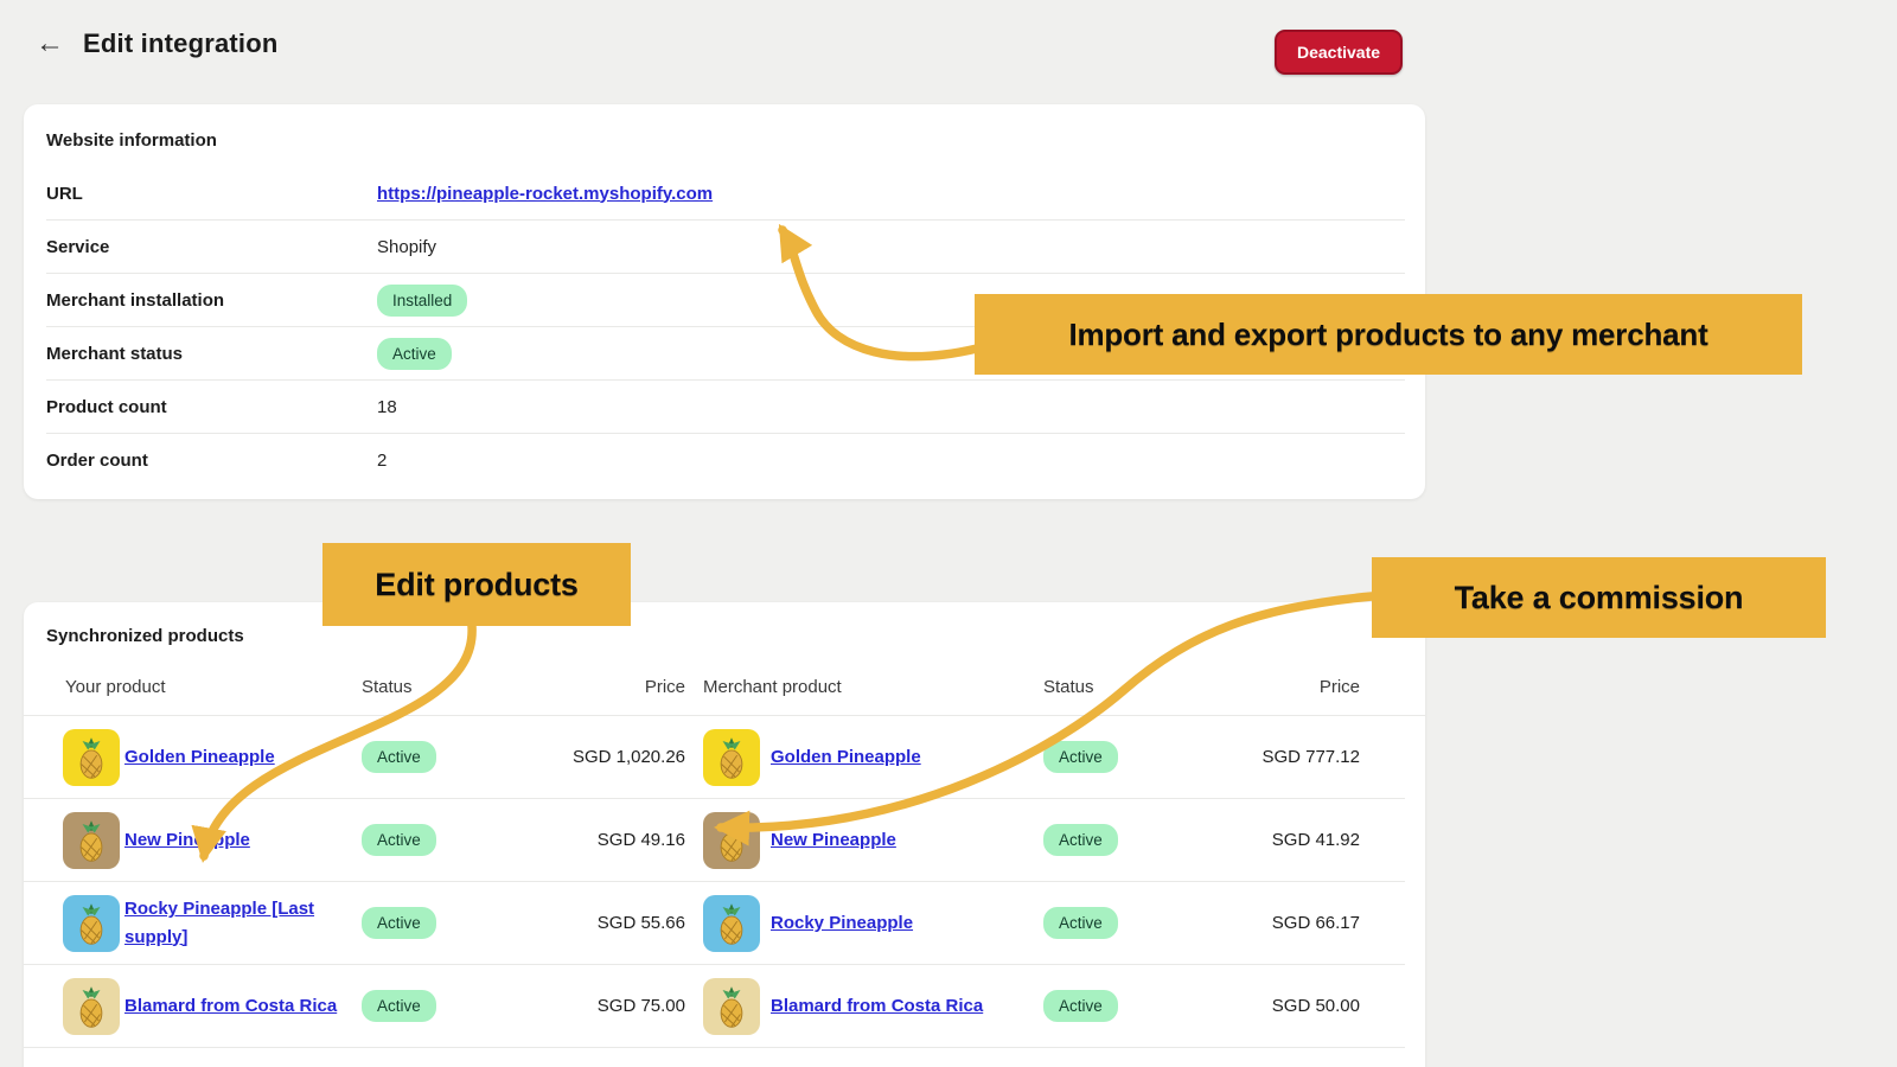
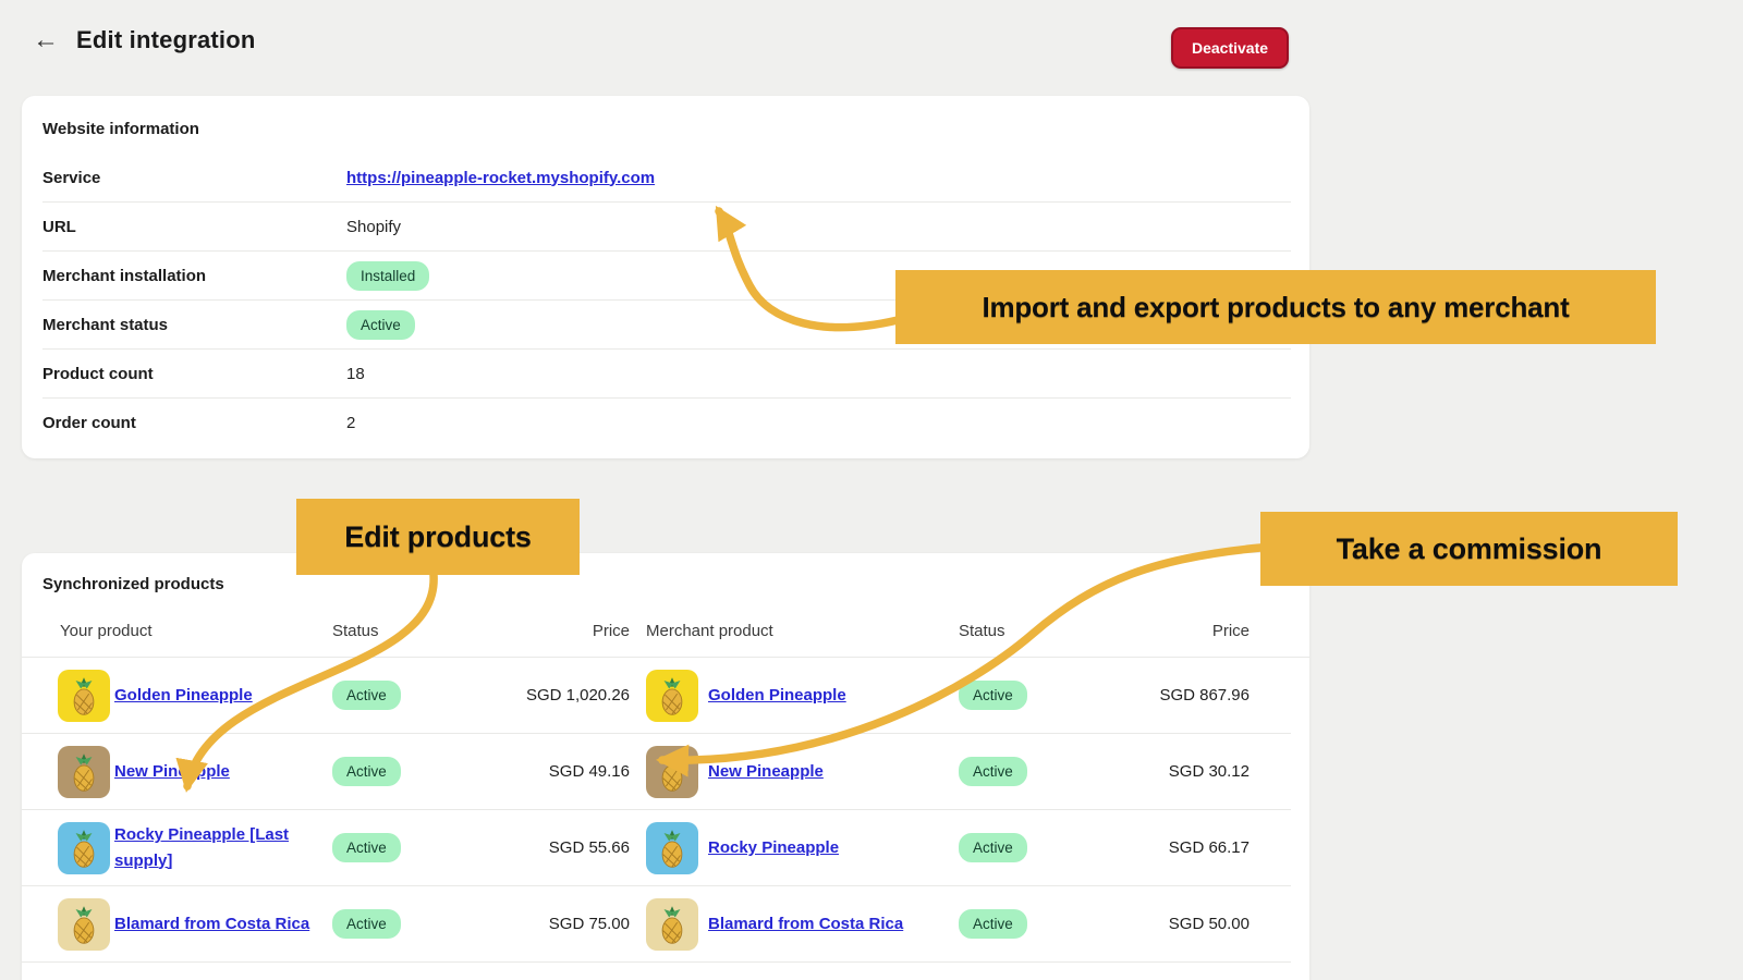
  ←
  Edit integration
  Deactivate
  Website information
- URL
+ Service
  https://pineapple-rocket.myshopify.com
- Service
+ URL
  Shopify
  Merchant installation
  Installed
  Merchant status
  Active
  Product count
  18
  Order count
  2
  Synchronized products
  Your product
  Status
  Price
  Merchant product
  Status
  Price
  Golden Pineapple
  Active
  SGD 1,020.26
  Golden Pineapple
  Active
- SGD 777.12
+ SGD 867.96
  New Pinepple
  Active
  SGD 49.16
  New Pineapple
  Active
- SGD 41.92
+ SGD 30.12
  Rocky Pineapple [Last supply]
  Active
  SGD 55.66
  Rocky Pineapple
  Active
  SGD 66.17
  Blamard from Costa Rica
  Active
  SGD 75.00
  Blamard from Costa Rica
  Active
  SGD 50.00
  Import and export products to any merchant
  Edit products
  Take a commission
